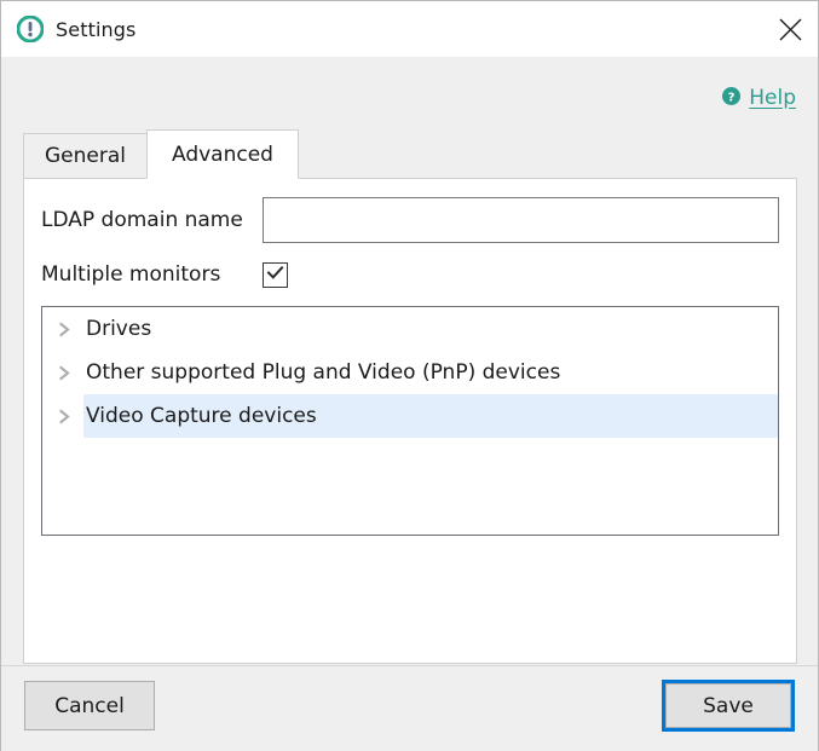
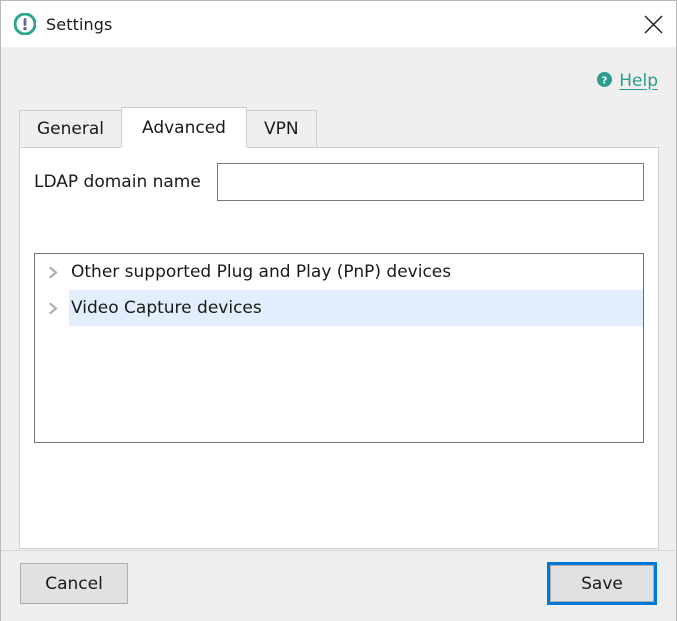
  Settings
  ?
  Help
  General
  Advanced
+ VPN
  LDAP domain name
- Multiple monitors
- Drives
- Other supported Plug and Video (PnP) devices
+ Other supported Plug and Play (PnP) devices
  Video Capture devices
  Cancel
  Save
